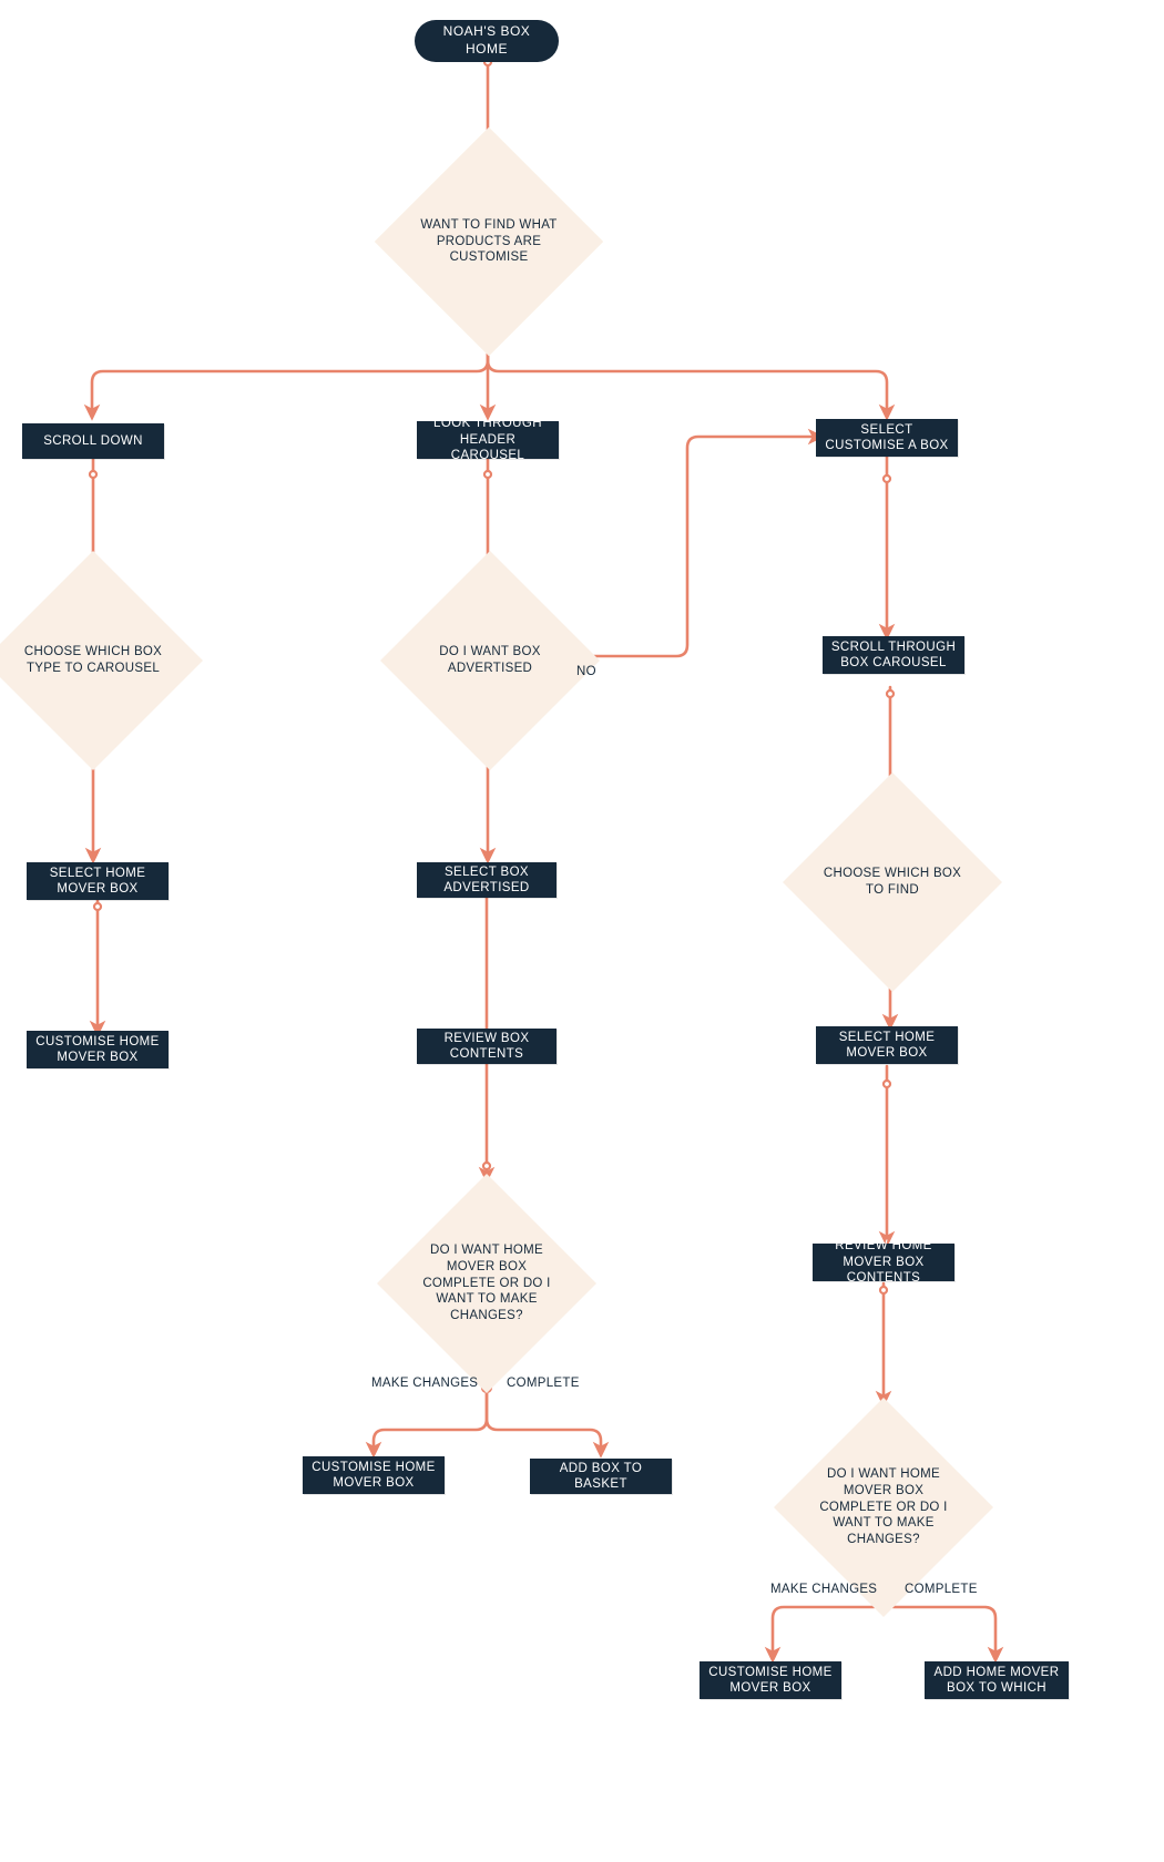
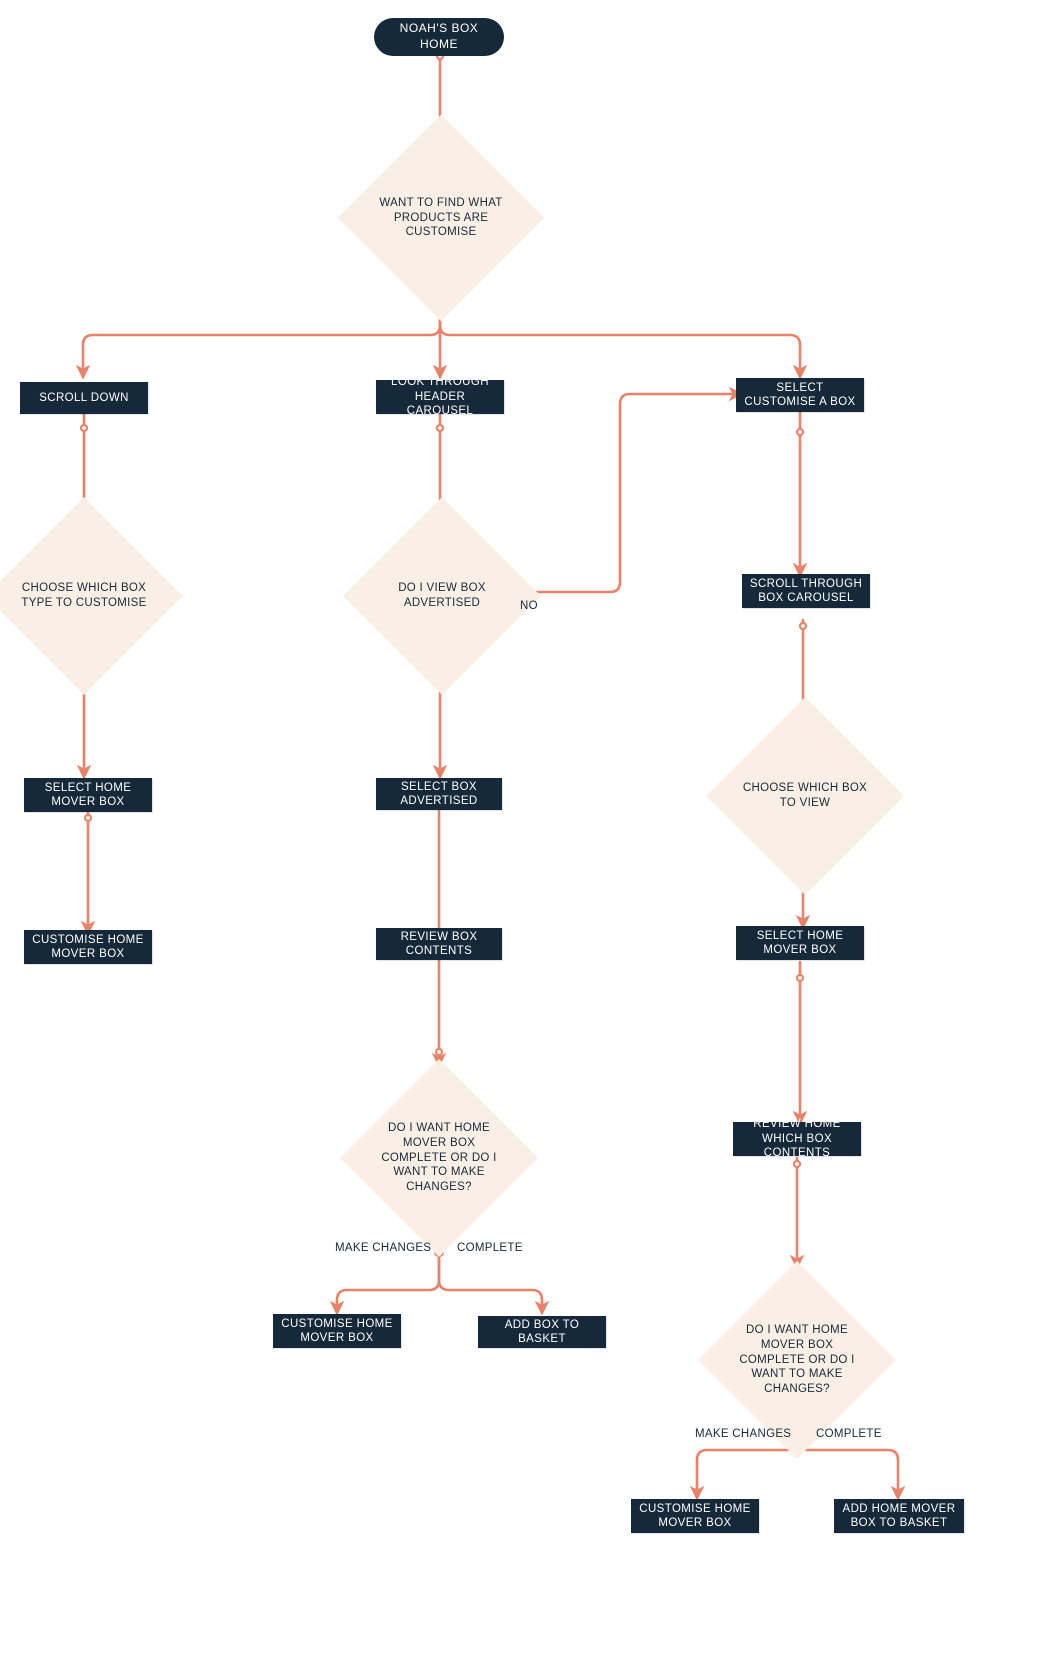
  NOAH'S BOX
  HOME
  WANT TO FIND WHAT PRODUCTS ARE CUSTOMISE
  SCROLL DOWN
  LOOK THROUGH HEADER CAROUSEL
  SELECT CUSTOMISE A BOX
- CHOOSE WHICH BOX TYPE TO CAROUSEL
+ CHOOSE WHICH BOX TYPE TO CUSTOMISE
- DO I WANT BOX ADVERTISED
+ DO I VIEW BOX ADVERTISED
  NO
  SCROLL THROUGH BOX CAROUSEL
  SELECT HOME MOVER BOX
  SELECT BOX ADVERTISED
- CHOOSE WHICH BOX TO FIND
+ CHOOSE WHICH BOX TO VIEW
  CUSTOMISE HOME MOVER BOX
  REVIEW BOX CONTENTS
  SELECT HOME MOVER BOX
  DO I WANT HOME MOVER BOX COMPLETE OR DO I WANT TO MAKE CHANGES?
- REVIEW HOME MOVER BOX CONTENTS
+ REVIEW HOME WHICH BOX CONTENTS
  MAKE CHANGES
  COMPLETE
  CUSTOMISE HOME MOVER BOX
  ADD BOX TO BASKET
  DO I WANT HOME MOVER BOX COMPLETE OR DO I WANT TO MAKE CHANGES?
  MAKE CHANGES
  COMPLETE
  CUSTOMISE HOME MOVER BOX
- ADD HOME MOVER BOX TO WHICH
+ ADD HOME MOVER BOX TO BASKET
